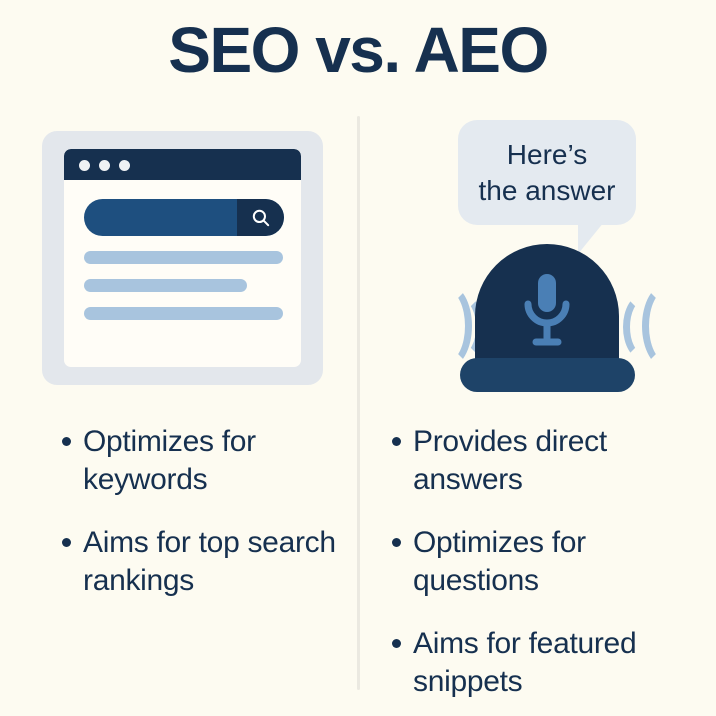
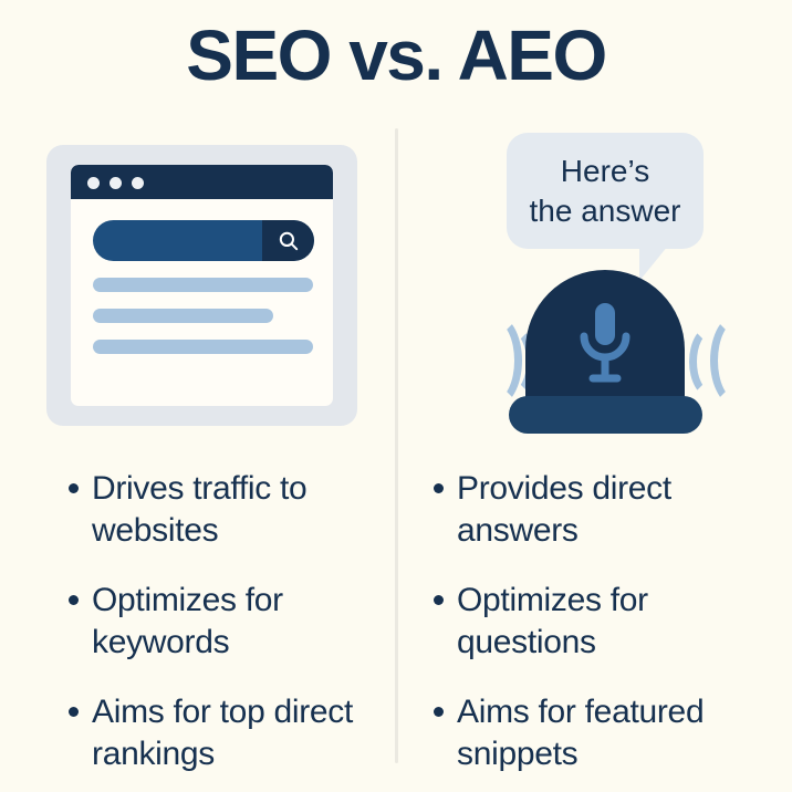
  SEO vs. AEO
  Here’s
  the answer
+ Drives traffic to websites
  Optimizes for keywords
- Aims for top search rankings
+ Aims for top direct rankings
  Provides direct answers
  Optimizes for questions
  Aims for featured snippets
